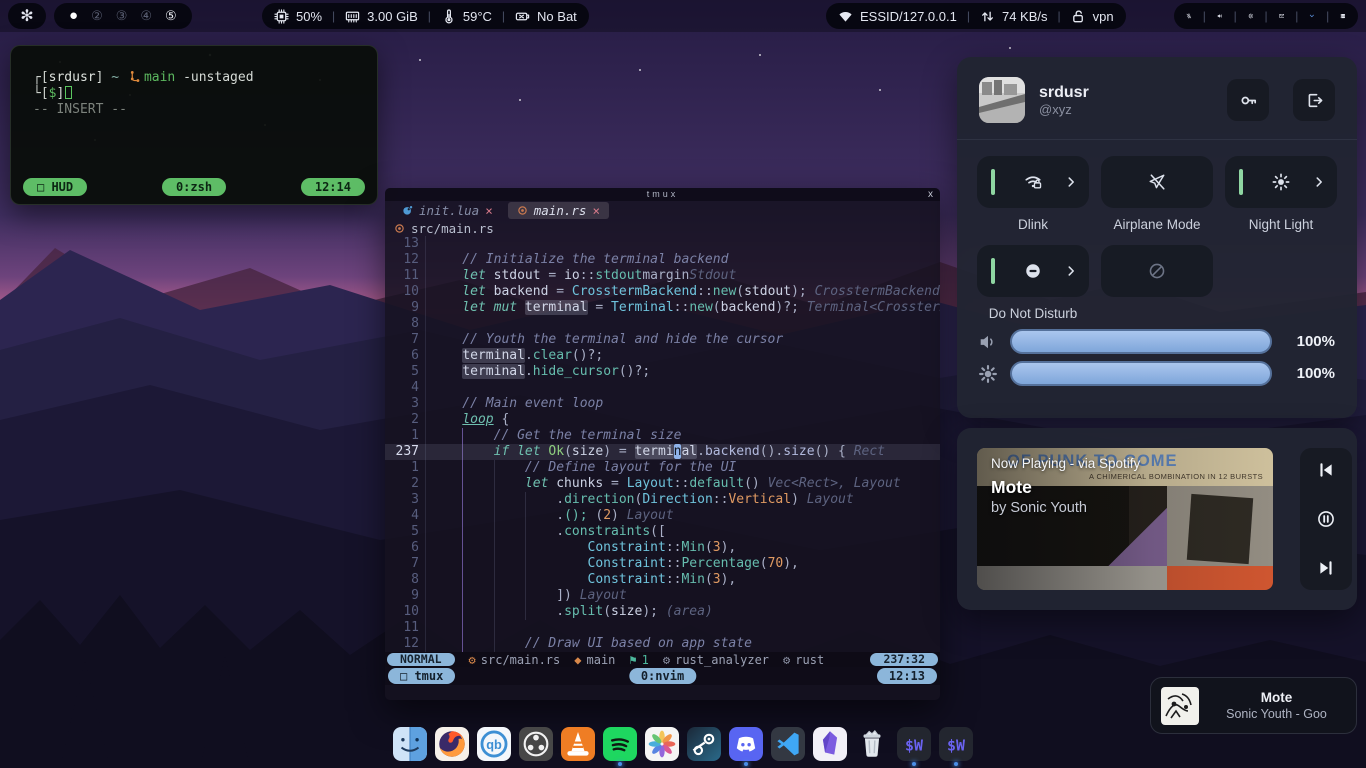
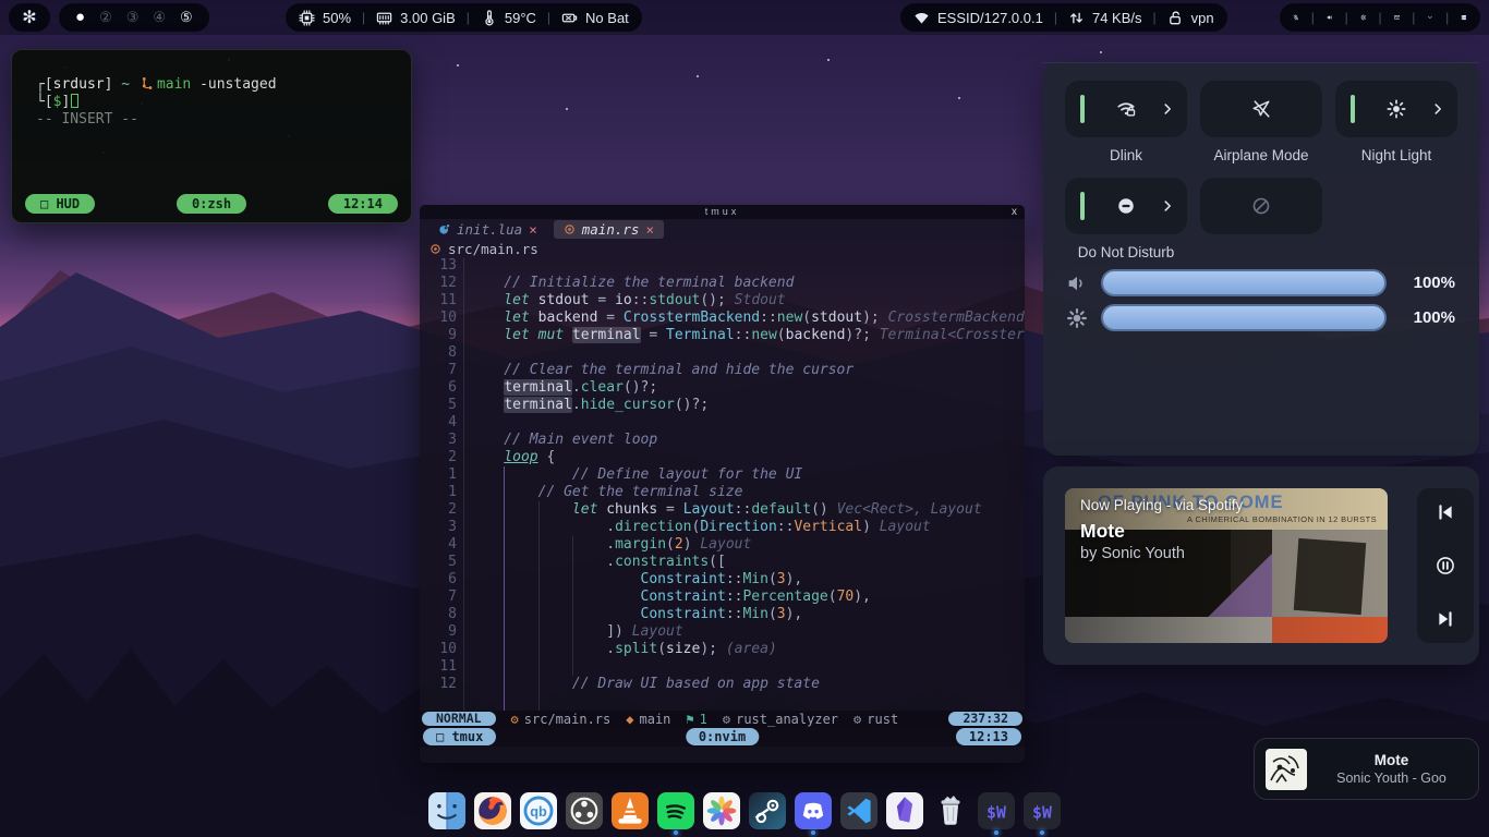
  ✻
  ●
  ②
  ③
  ④
  ⑤
  50%
  |
  3.00 GiB
  |
  59°C
  |
  No Bat
  ESSID/127.0.0.1
  |
  74 KB/s
  |
  vpn
  |
  |
  |
  |
  |
  ┌[srdusr] ~ main -unstaged └[$] -- INSERT --
  □ HUD
  0:zsh
  12:14
  tmux
  x
  init.lua
  ×
  main.rs
  ×
  src/main.rs
  13
  12
  // Initialize the terminal backend
  11
- let stdout = io::stdoutmarginStdout
+ let stdout = io::stdout(); Stdout
  10
  let backend = CrosstermBackend::new(stdout); CrosstermBackend
  9
  let mut terminal = Terminal::new(backend)?; Terminal<Crosster
  8
  7
- // Youth the terminal and hide the cursor
+ // Clear the terminal and hide the cursor
  6
  terminal.clear()?;
  5
  terminal.hide_cursor()?;
  4
  3
  // Main event loop
  2
  loop {
  1
- // Get the terminal size
+ // Define layout for the UI
- 237
- if let Ok(size) = terminal.backend().size() { Rect
  1
- // Define layout for the UI
+ // Get the terminal size
  2
  let chunks = Layout::default() Vec<Rect>, Layout
  3
  .direction(Direction::Vertical) Layout
  4
- .(); (2) Layout
+ .margin(2) Layout
  5
  .constraints([
  6
  Constraint::Min(3),
  7
  Constraint::Percentage(70),
  8
  Constraint::Min(3),
  9
  ]) Layout
  10
  .split(size); (area)
  11
  12
  // Draw UI based on app state
  NORMAL
  ⚙
  src/main.rs
  ◆
  main
  ⚑
  1
  ⚙
  rust_analyzer
  ⚙
  rust
  237:32
  □ tmux
  0:nvim
  12:13
- srdusr
- @xyz
  Dlink
  Airplane Mode
  Night Light
  Do Not Disturb
  100%
  100%
  Now Playing - via Spotify
  Mote
  by Sonic Youth
  Mote
  Sonic Youth - Goo
  qb
  $W
  $W
